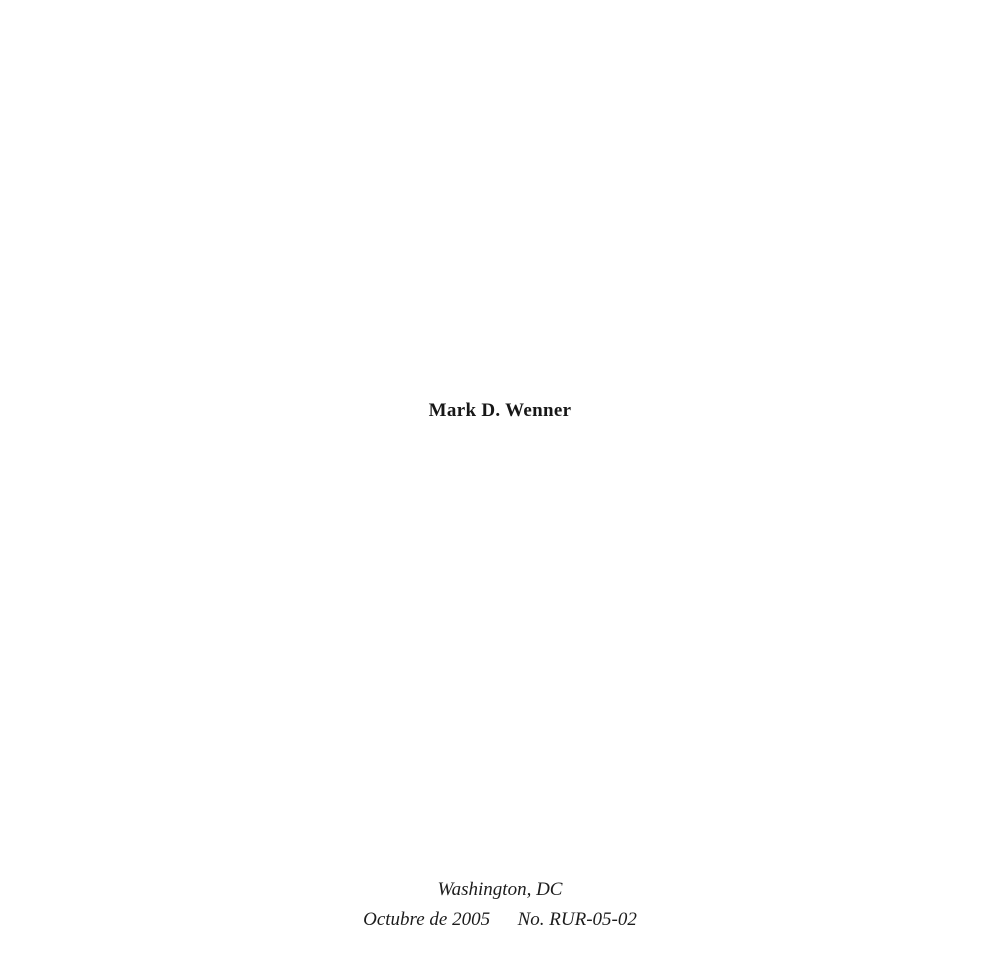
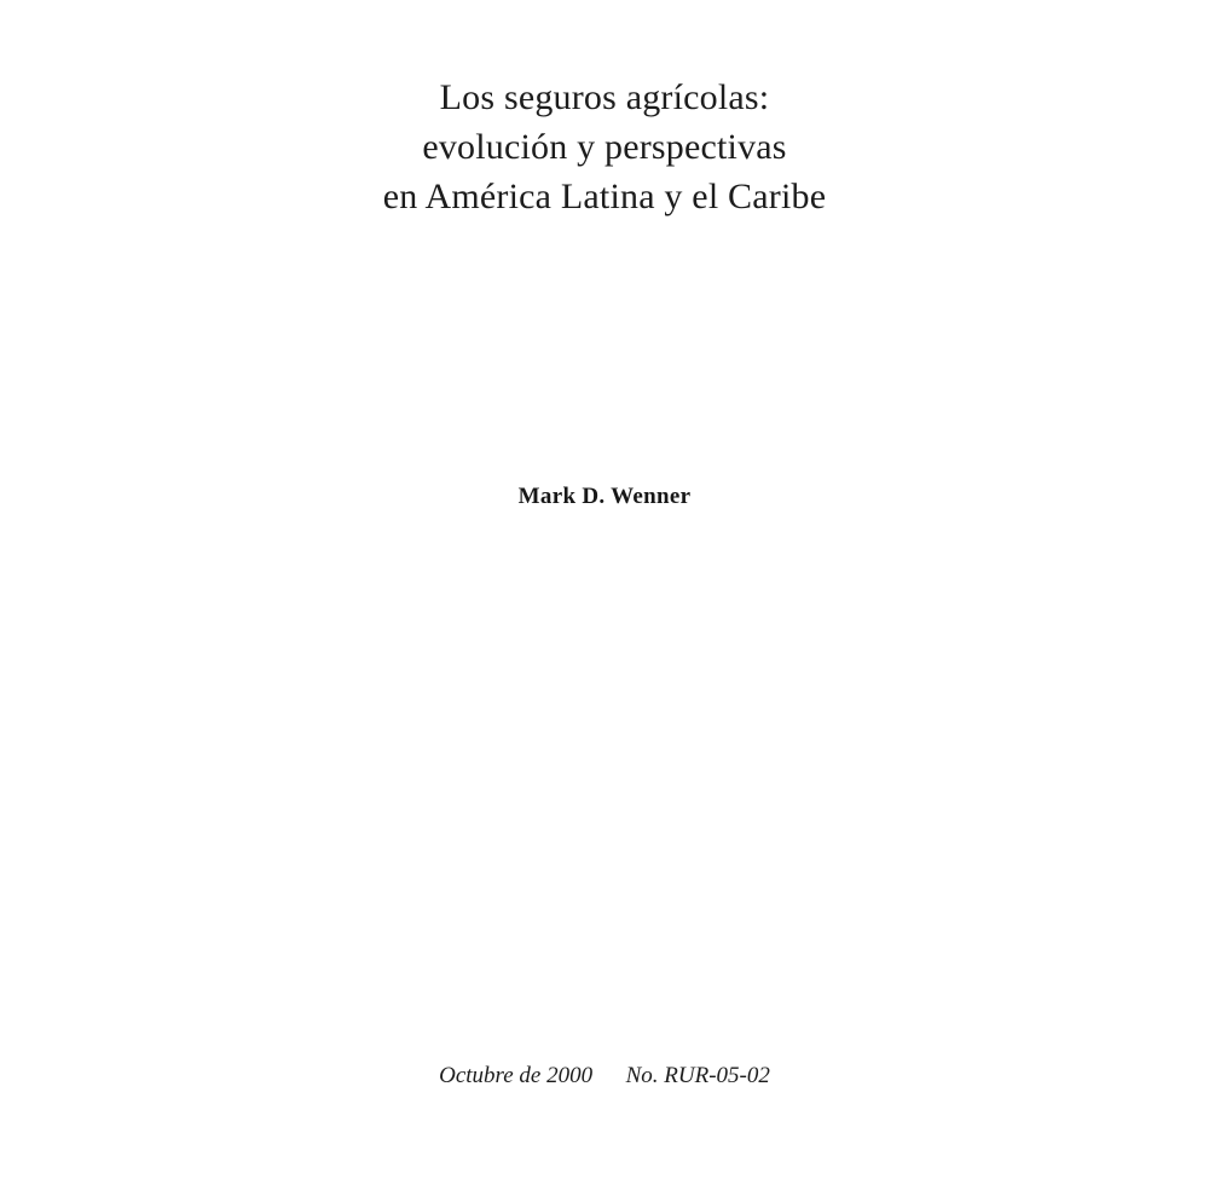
+ Los seguros agrícolas:
+ evolución y perspectivas
+ en América Latina y el Caribe
  Mark D. Wenner
- Washington, DC
- Octubre de 2005 No. RUR-05-02
+ Octubre de 2000 No. RUR-05-02
